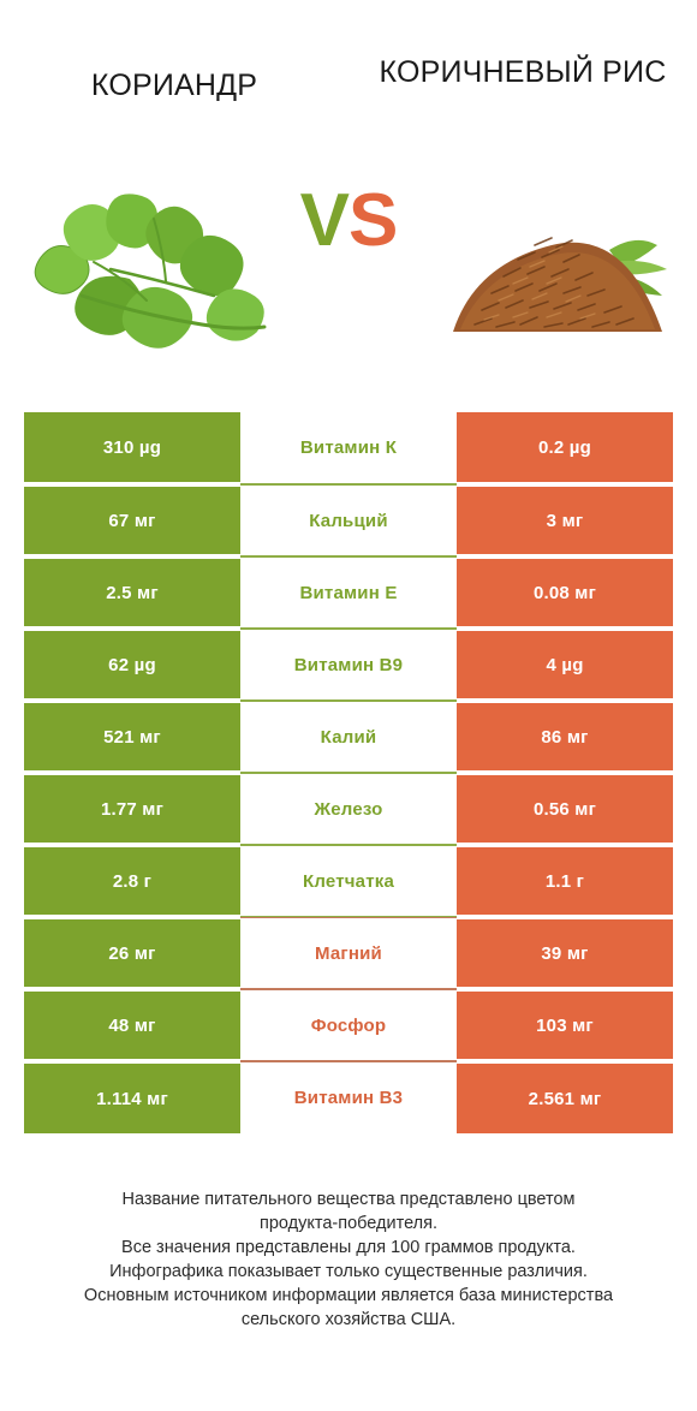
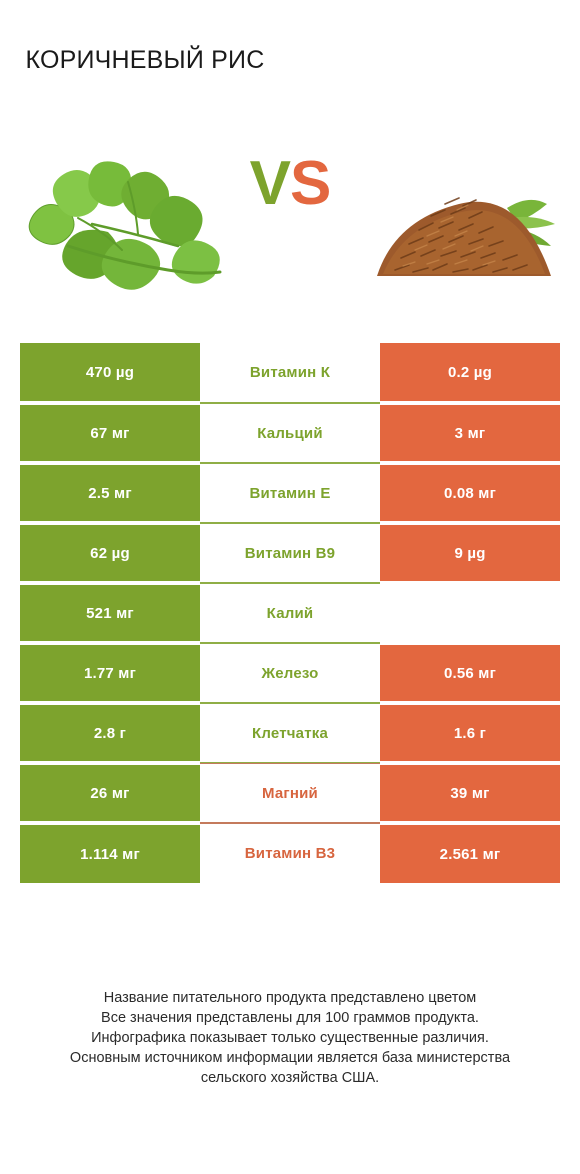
- КОРИАНДР
  КОРИЧНЕВЫЙ РИС
  VS
- 310 µg
+ 470 µg
  Витамин К
  0.2 µg
  67 мг
  Кальций
  3 мг
  2.5 мг
  Витамин Е
  0.08 мг
  62 µg
  Витамин B9
- 4 µg
+ 9 µg
  521 мг
  Калий
- 86 мг
  1.77 мг
  Железо
  0.56 мг
  2.8 г
  Клетчатка
- 1.1 г
+ 1.6 г
  26 мг
  Магний
  39 мг
- 48 мг
- Фосфор
- 103 мг
  1.114 мг
  Витамин B3
  2.561 мг
- Название питательного вещества представлено цветом
+ Название питательного продукта представлено цветом
- продукта-победителя.
  Все значения представлены для 100 граммов продукта.
  Инфографика показывает только существенные различия.
  Основным источником информации является база министерства
  сельского хозяйства США.
